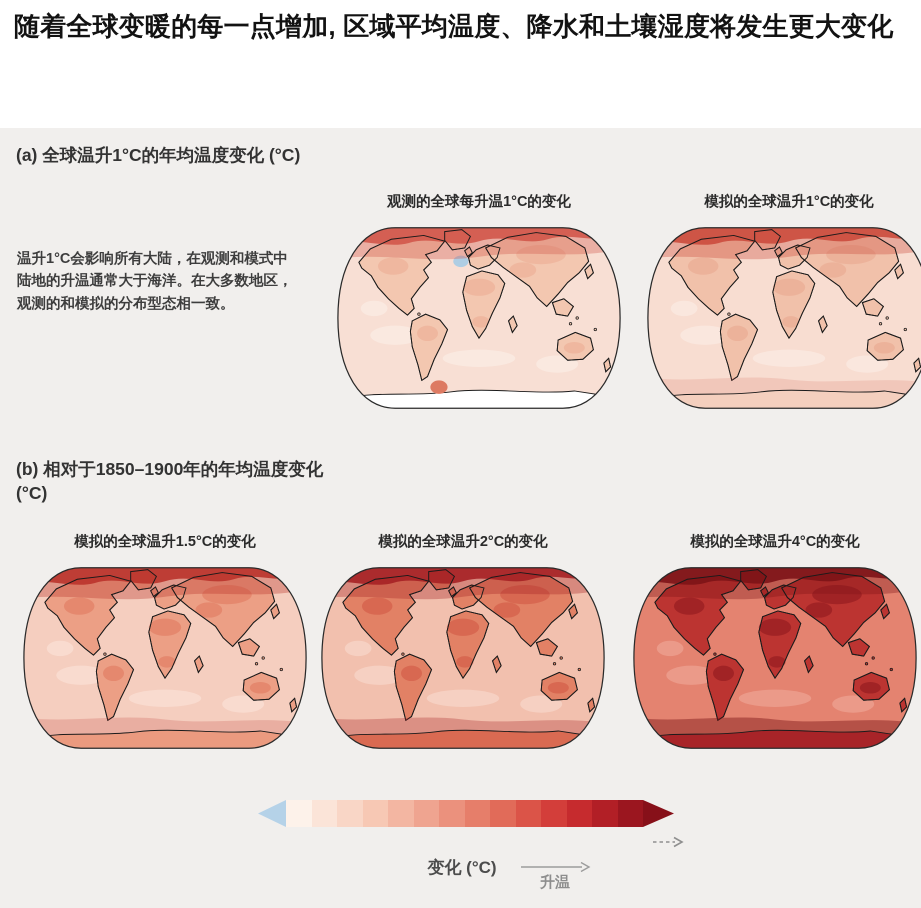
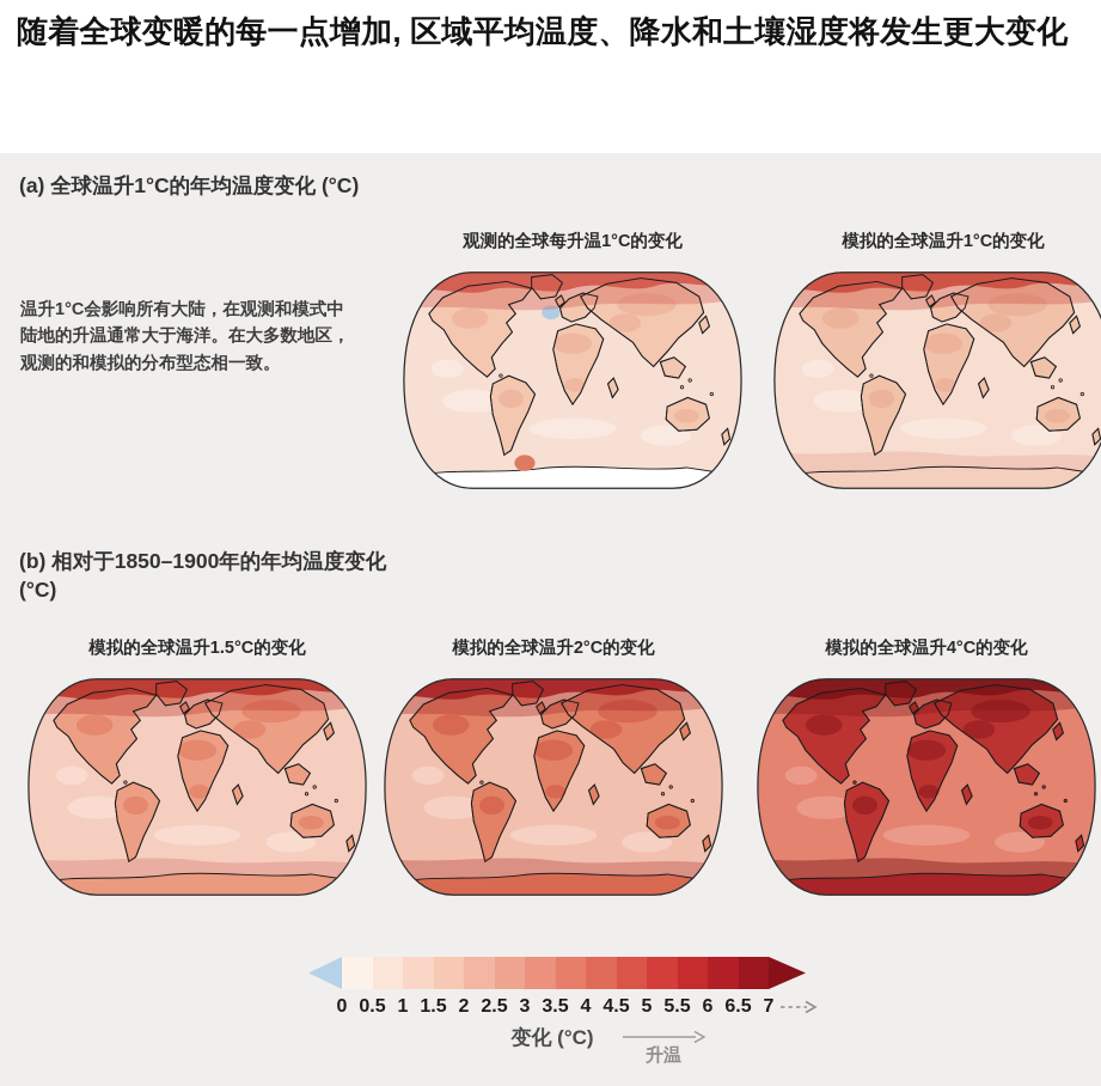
  随着全球变暖的每一点增加, 区域平均温度、降水和土壤湿度将发生更大变化
  (a) 全球温升1°C的年均温度变化 (°C)
  温升1°C会影响所有大陆，在观测和模式中陆地的升温通常大于海洋。在大多数地区，观测的和模拟的分布型态相一致。
  观测的全球每升温1°C的变化
  模拟的全球温升1°C的变化
  (b) 相对于1850–1900年的年均温度变化
  (°C)
  模拟的全球温升1.5°C的变化
  模拟的全球温升2°C的变化
  模拟的全球温升4°C的变化
+ 0
+ 0.5
+ 1
+ 1.5
+ 2
+ 2.5
+ 3
+ 3.5
+ 4
+ 4.5
+ 5
+ 5.5
+ 6
+ 6.5
+ 7
  变化 (°C)
  升温
